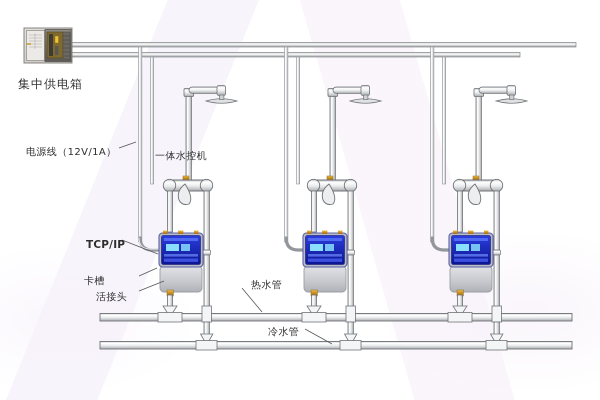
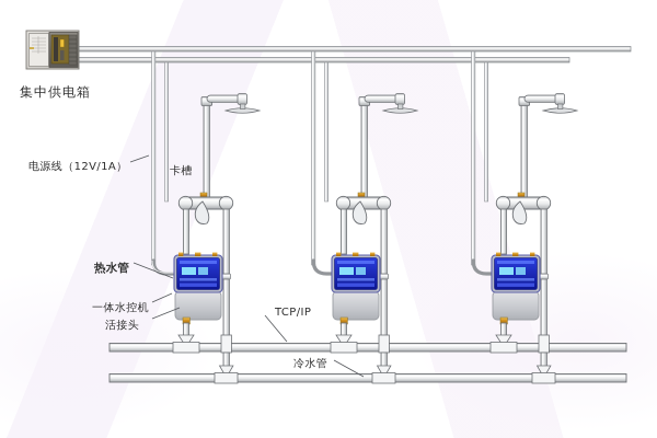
  集中供电箱
  电源线（12V/1A）
- 一体水控机
+ 卡槽
- TCP/IP
+ 热水管
- 卡槽
+ 一体水控机
  活接头
- 热水管
+ TCP/IP
  冷水管
